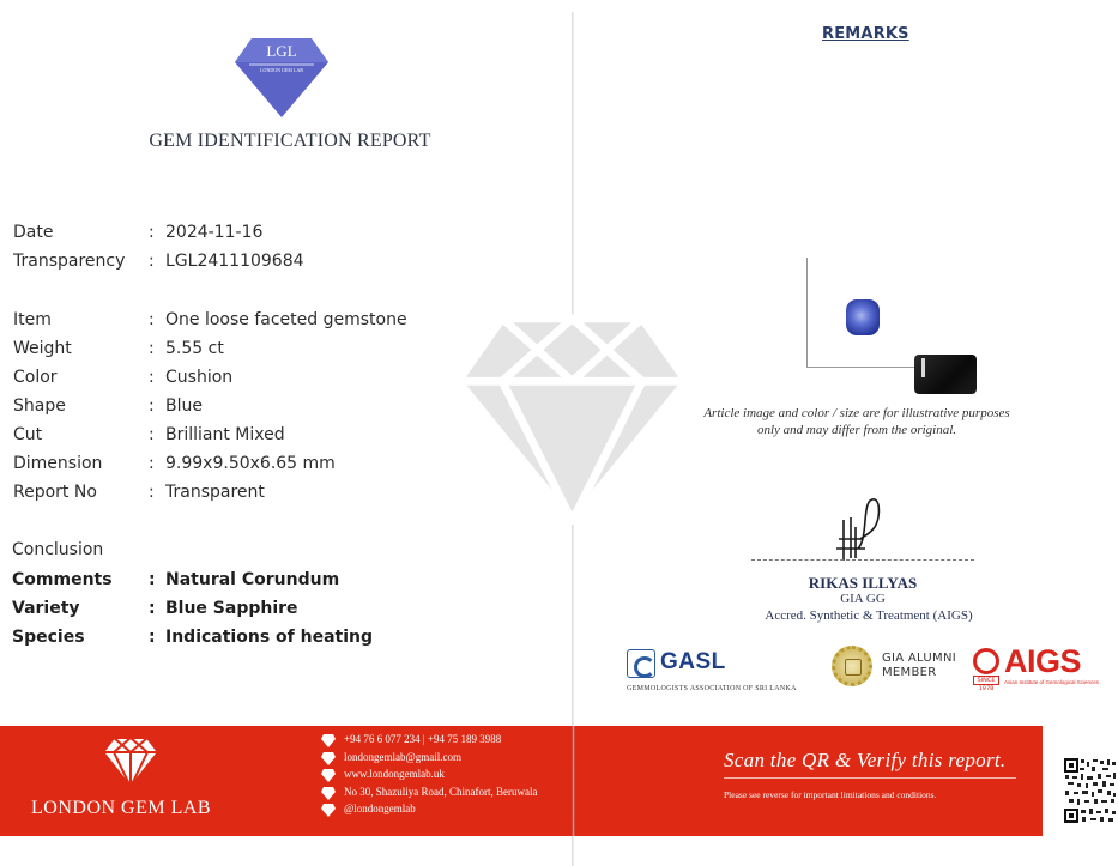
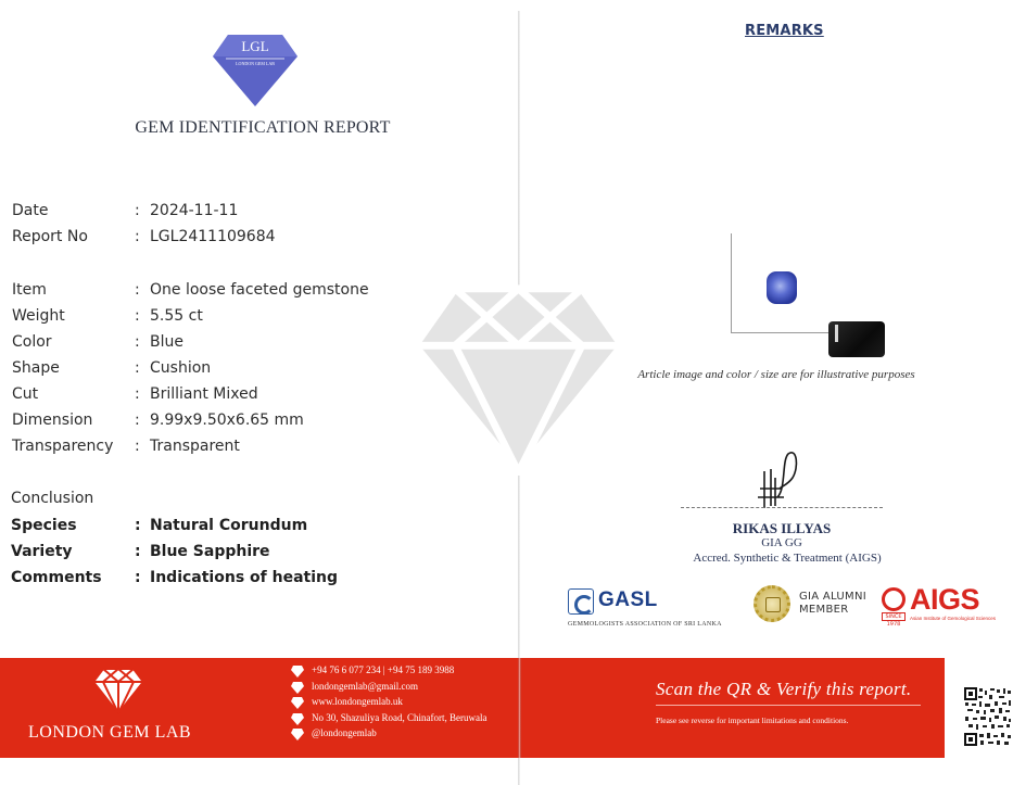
  LGL
  GEM IDENTIFICATION REPORT
  Date
  :
- 2024-11-16
+ 2024-11-11
- Transparency
+ Report No
  :
  LGL2411109684
  Item
  :
  One loose faceted gemstone
  Weight
  :
  5.55 ct
  Color
  :
- Cushion
+ Blue
  Shape
  :
- Blue
+ Cushion
  Cut
  :
  Brilliant Mixed
  Dimension
  :
  9.99x9.50x6.65 mm
- Report No
+ Transparency
  :
  Transparent
  Conclusion
- Comments
+ Species
  :
  Natural Corundum
  Variety
  :
  Blue Sapphire
- Species
+ Comments
  :
  Indications of heating
  REMARKS
  Article image and color / size are for illustrative purposes
- only and may differ from the original.
  RIKAS ILLYAS
  GIA GG
  Accred. Synthetic & Treatment (AIGS)
  GASL
  GIA ALUMNI
  MEMBER
  AIGS
  LONDON GEM LAB
  +94 76 6 077 234 | +94 75 189 3988
  londongemlab@gmail.com
  www.londongemlab.uk
  No 30, Shazuliya Road, Chinafort, Beruwala
  @londongemlab
  Scan the QR & Verify this report.
  Please see reverse for important limitations and conditions.
